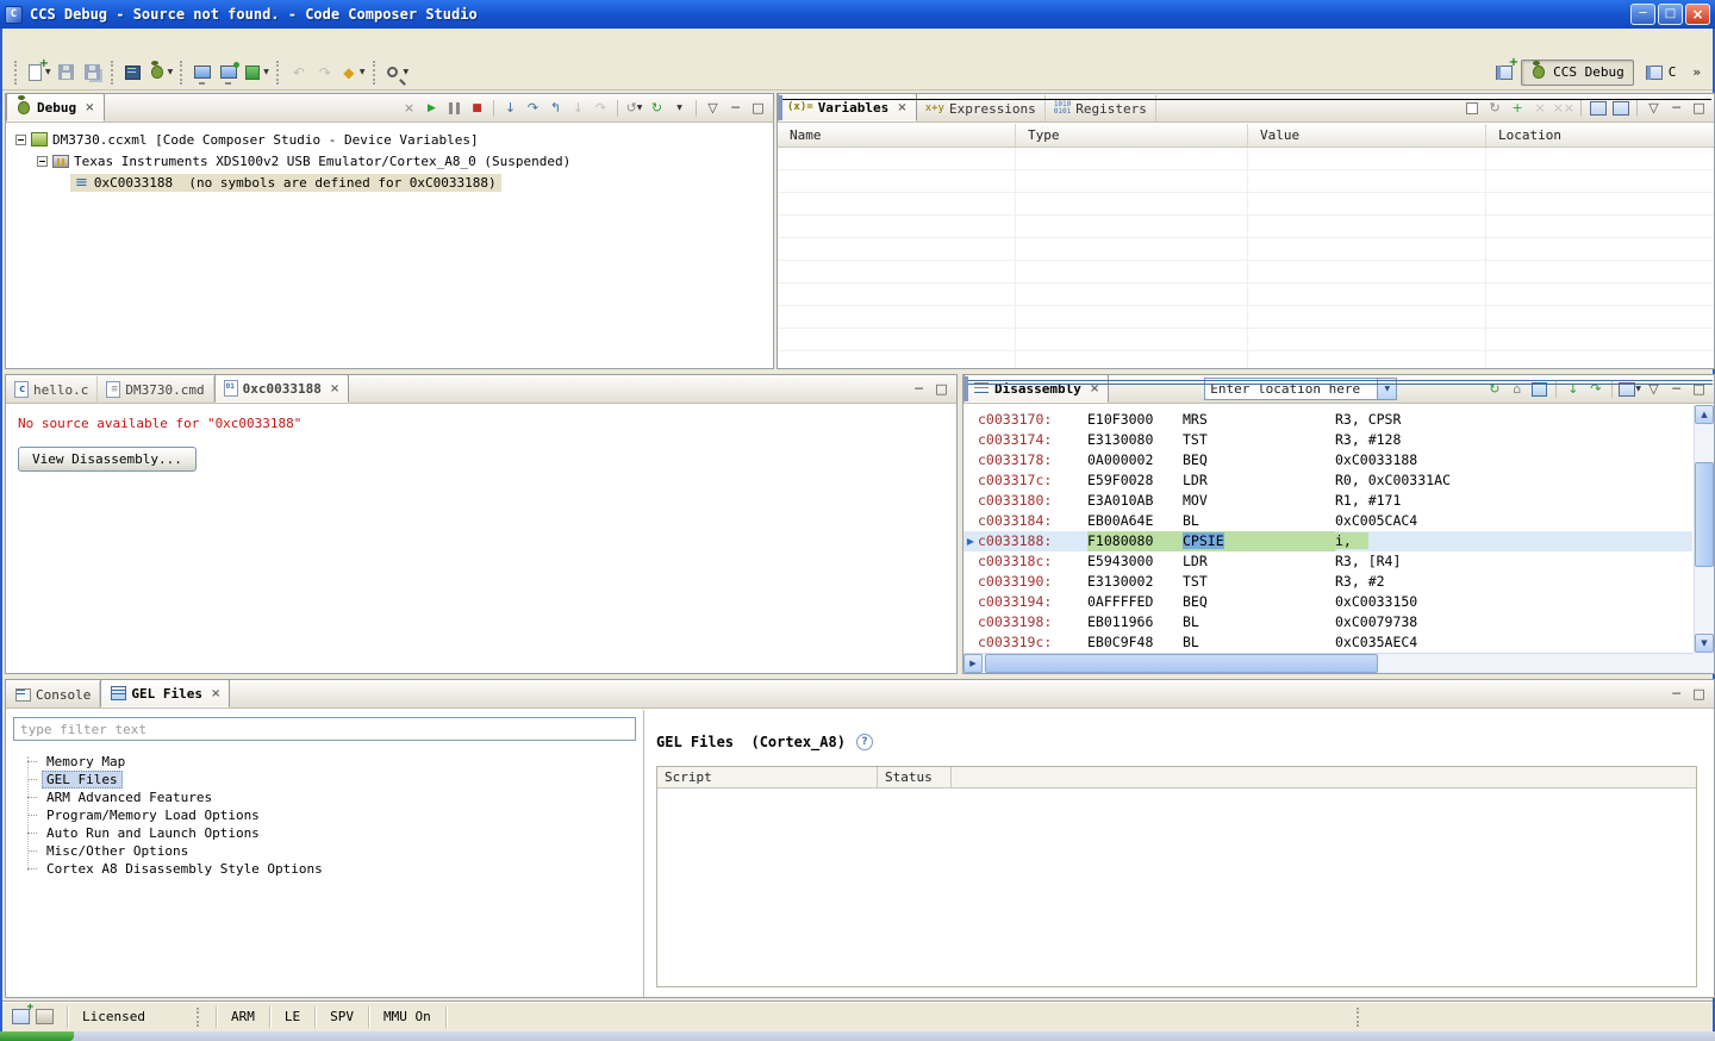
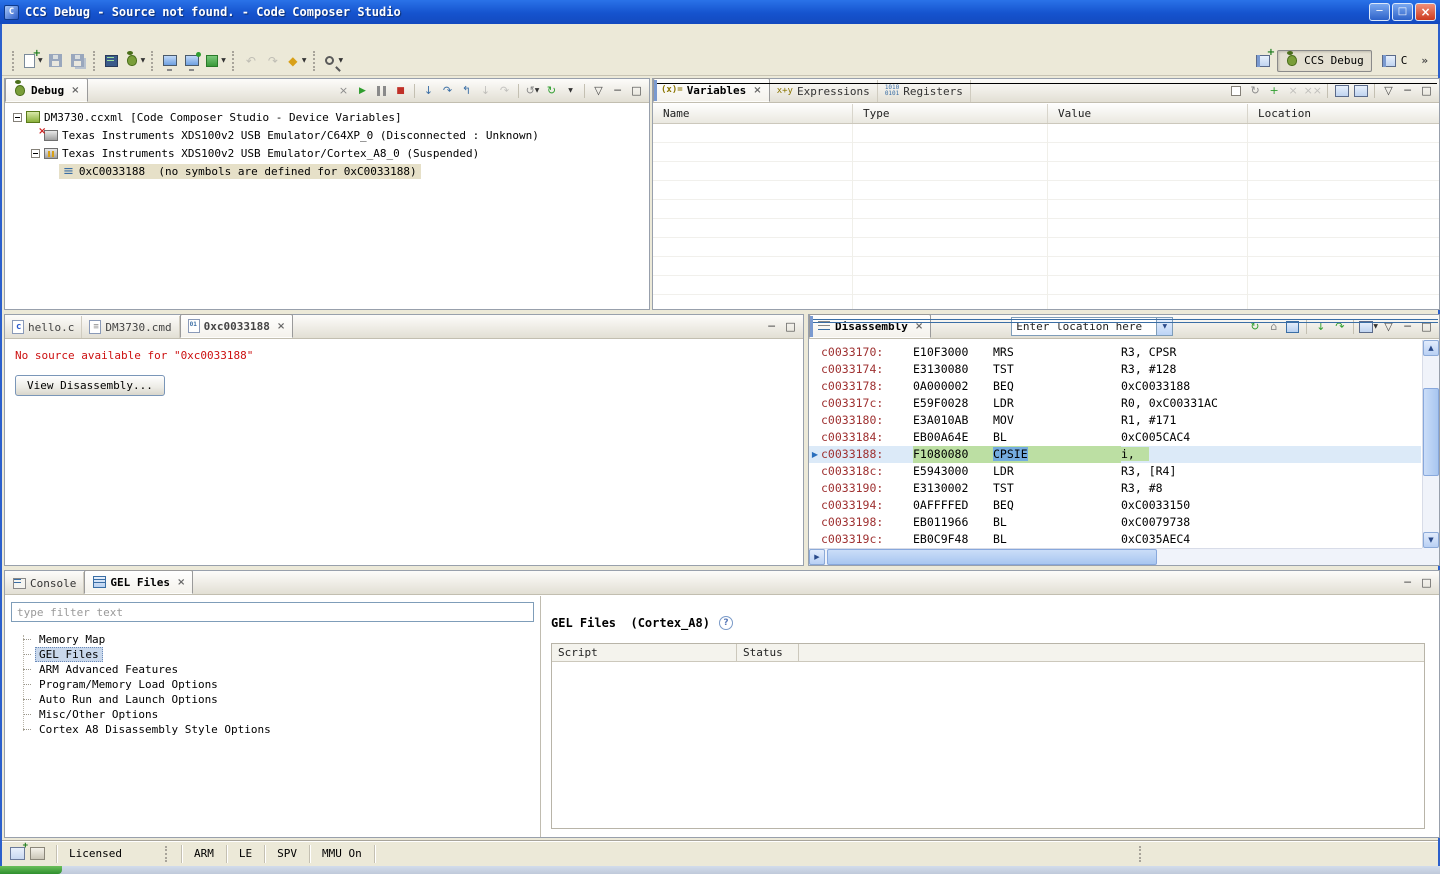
  C
  CCS Debug - Source not found. - Code Composer Studio
  ─
  □
  ×
  ↶
  ↷
  ◆
  CCS Debug
  C
  »
  Debug
  ×
  ×
  ▶
  ■
  ↓
  ↷
  ↰
  ↓
  ↷
  ↺
  ↻
  ▽
  ─
  □
  DM3730.ccxml [Code Composer Studio - Device Variables]
+ Texas Instruments XDS100v2 USB Emulator/C64XP_0 (Disconnected : Unknown)
  Texas Instruments XDS100v2 USB Emulator/Cortex_A8_0 (Suspended)
  ≡
  0xC0033188 (no symbols are defined for 0xC0033188)
  (x)=
  Variables
  ×
  x+y
  Expressions
  Registers
  ↻
  +
  ×
  ××
  ▽
  ─
  □
  Name
  Type
  Value
  Location
  hello.c
  DM3730.cmd
  0xc0033188
  ×
  ─
  □
  No source available for "0xc0033188"
  View Disassembly...
  Disassembly
  ×
  Enter location here
  ↻
  ⌂
  ↓
  ↷
  ▽
  ─
  □
  c0033170:
  E10F3000
  MRS
  R3, CPSR
  c0033174:
  E3130080
  TST
  R3, #128
  c0033178:
  0A000002
  BEQ
  0xC0033188
  c003317c:
  E59F0028
  LDR
  R0, 0xC00331AC
  c0033180:
  E3A010AB
  MOV
  R1, #171
  c0033184:
  EB00A64E
  BL
  0xC005CAC4
  ▶
  c0033188:
  F1080080
  CPSIE
  i,
  c003318c:
  E5943000
  LDR
  R3, [R4]
  c0033190:
  E3130002
  TST
- R3, #2
+ R3, #8
  c0033194:
  0AFFFFED
  BEQ
  0xC0033150
  c0033198:
  EB011966
  BL
  0xC0079738
  c003319c:
  EB0C9F48
  BL
  0xC035AEC4
  ▲
  ▼
  ▶
  Console
  GEL Files
  ×
  ─
  □
  type filter text
  Memory Map
  GEL Files
  ARM Advanced Features
  Program/Memory Load Options
  Auto Run and Launch Options
  Misc/Other Options
  Cortex A8 Disassembly Style Options
  GEL Files (Cortex_A8)
  ?
  Script
  Status
  Licensed
  ARM
  LE
  SPV
  MMU On
